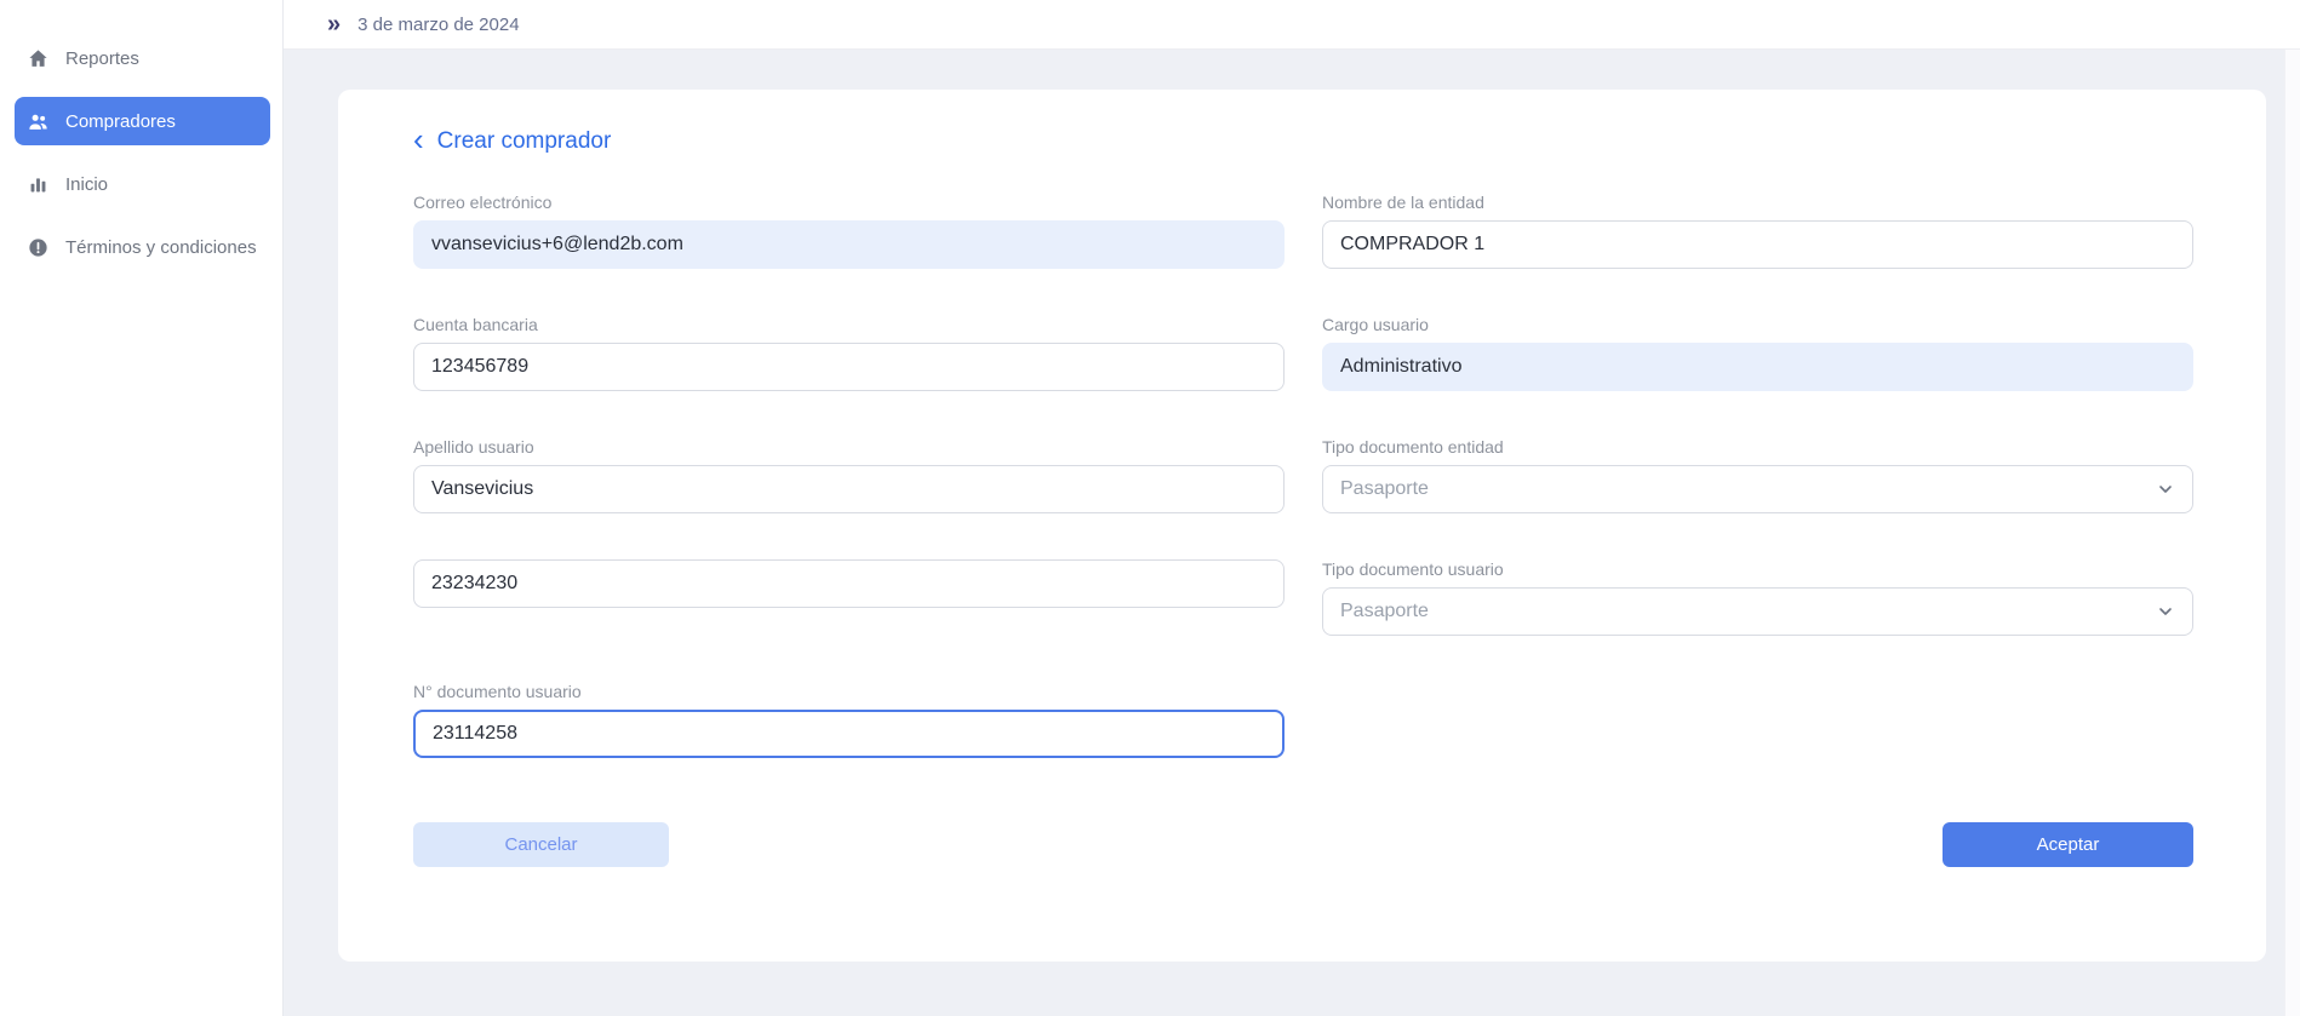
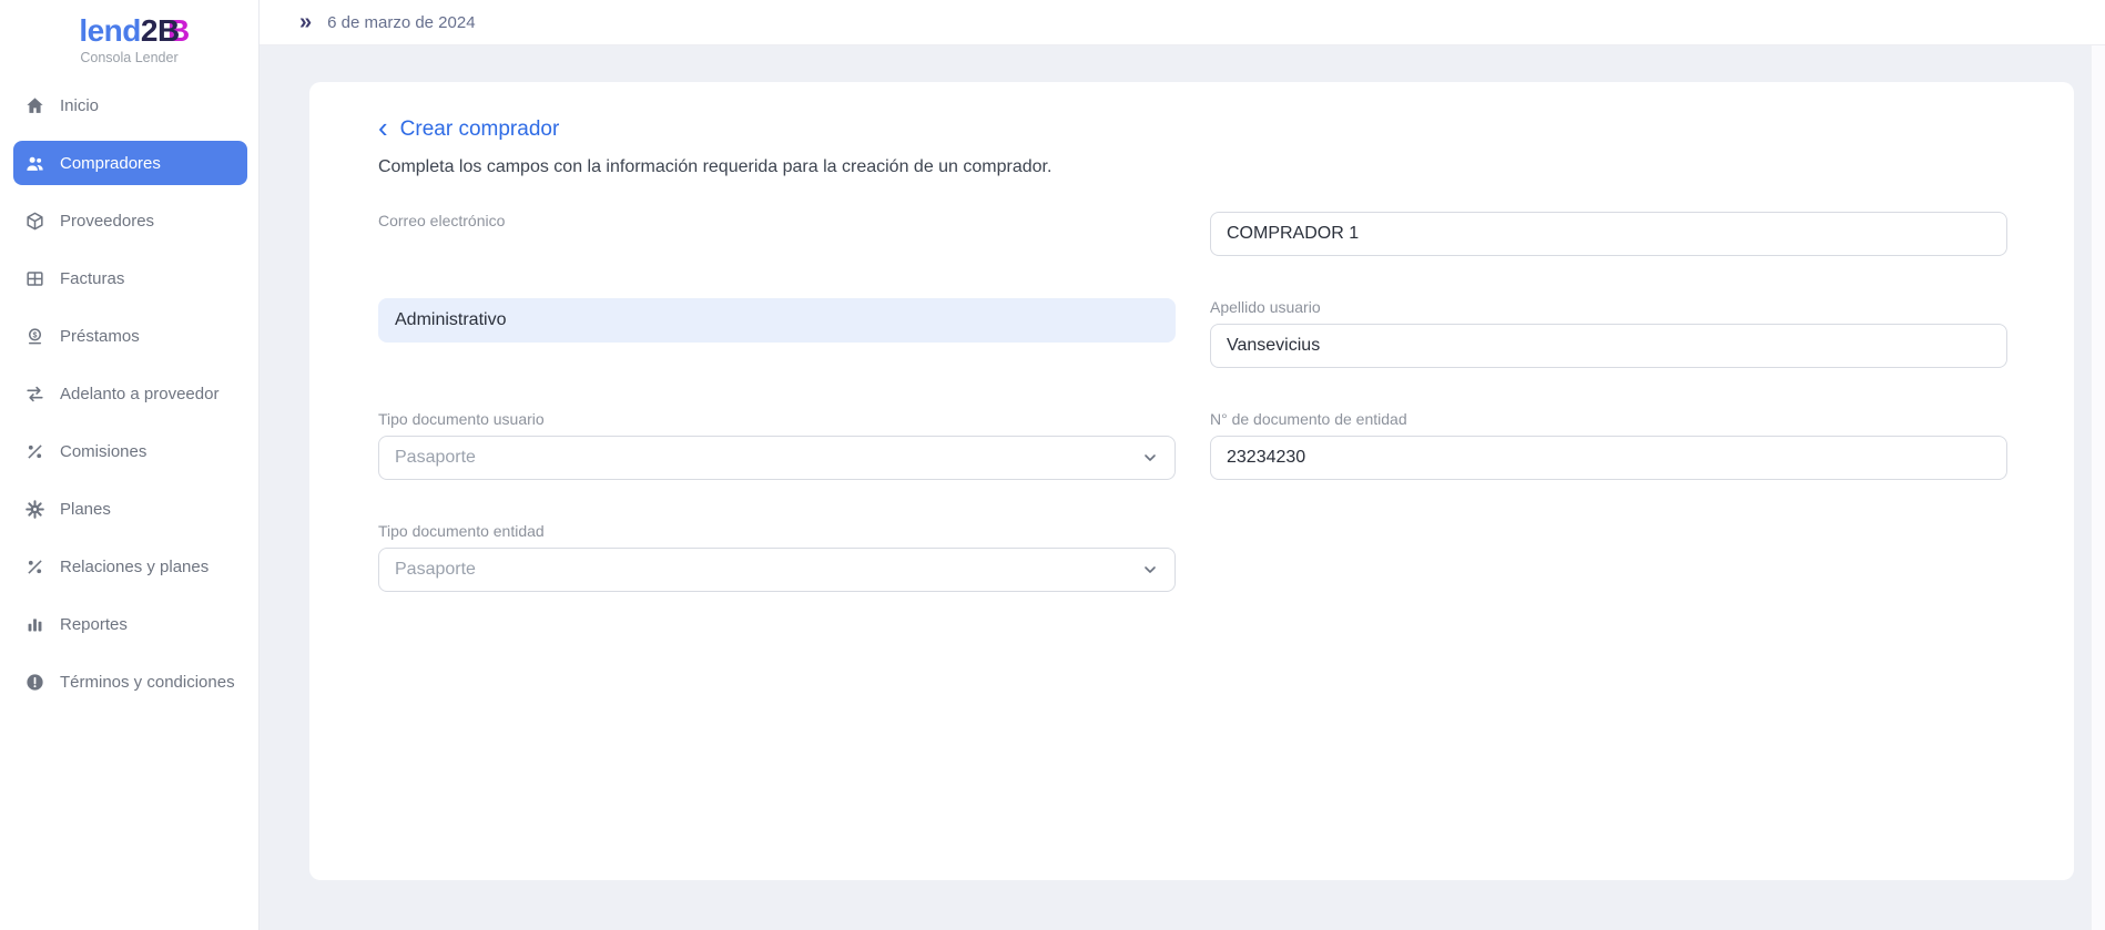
+ lend2B
+ B
+ Consola Lender
- Reportes
+ Inicio
  Compradores
+ Proveedores
+ Facturas
+ $
+ Préstamos
+ Adelanto a proveedor
+ Comisiones
+ Planes
+ Relaciones y planes
- Inicio
+ Reportes
  Términos y condiciones
  »
- 3 de marzo de 2024
+ 6 de marzo de 2024
  ‹
  Crear comprador
+ Completa los campos con la información requerida para la creación de un comprador.
  Correo electrónico
- vvansevicius+6@lend2b.com
- Nombre de la entidad
  COMPRADOR 1
- Cuenta bancaria
- 123456789
- Cargo usuario
  Administrativo
  Apellido usuario
  Vansevicius
- Tipo documento entidad
+ Tipo documento usuario
  Pasaporte
+ N° de documento de entidad
  23234230
- Tipo documento usuario
+ Tipo documento entidad
  Pasaporte
- N° documento usuario
- 23114258
- Cancelar
- Aceptar
